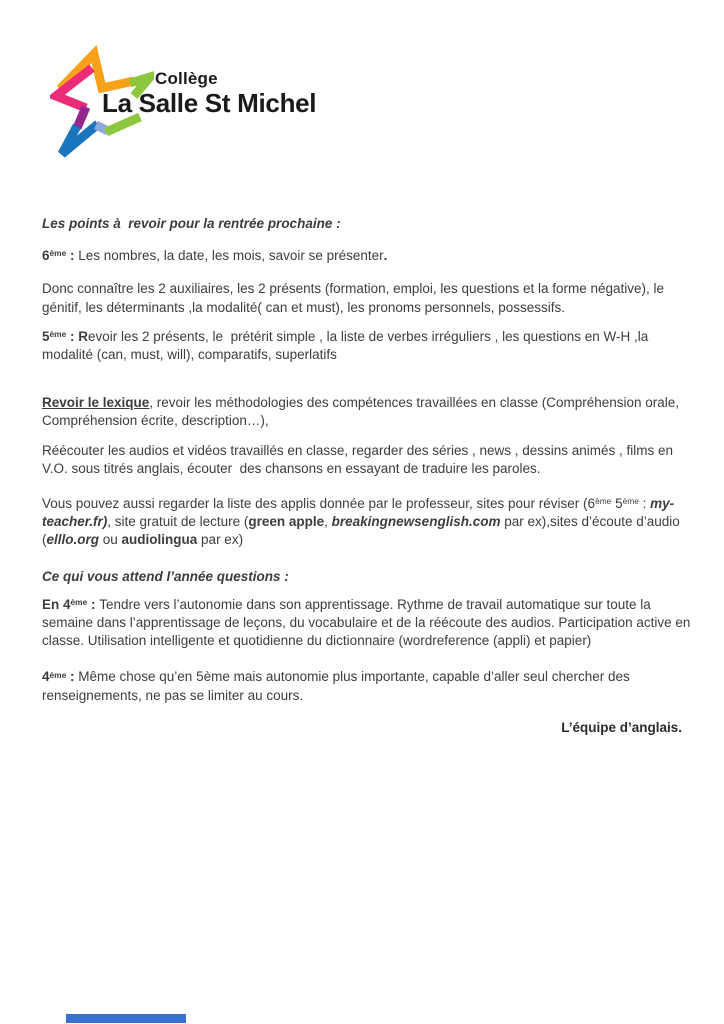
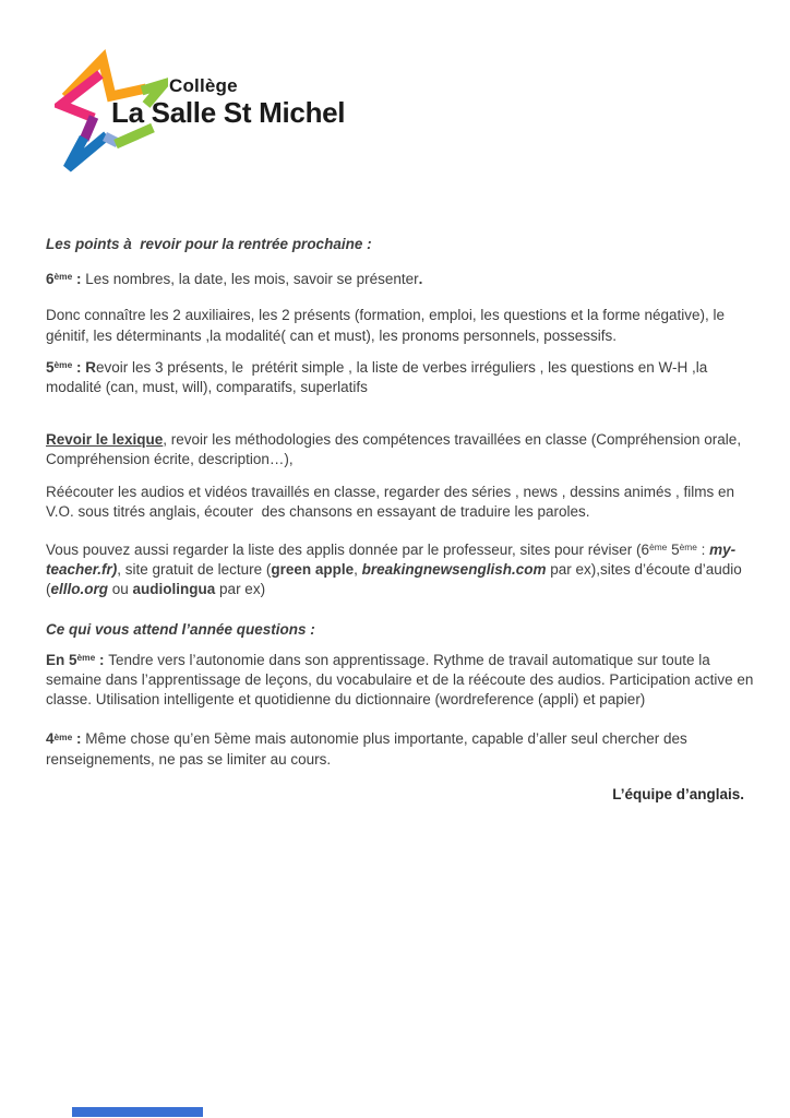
  Collège
  La Salle St Michel
  Les points à revoir pour la rentrée prochaine :
  6ème : Les nombres, la date, les mois, savoir se présenter.
  Donc connaître les 2 auxiliaires, les 2 présents (formation, emploi, les questions et la forme négative), le génitif, les déterminants ,la modalité( can et must), les pronoms personnels, possessifs.
- 5ème : Revoir les 2 présents, le prétérit simple , la liste de verbes irréguliers , les questions en W-H ,la modalité (can, must, will), comparatifs, superlatifs
+ 5ème : Revoir les 3 présents, le prétérit simple , la liste de verbes irréguliers , les questions en W-H ,la modalité (can, must, will), comparatifs, superlatifs
  Revoir le lexique, revoir les méthodologies des compétences travaillées en classe (Compréhension orale, Compréhension écrite, description…),
  Réécouter les audios et vidéos travaillés en classe, regarder des séries , news , dessins animés , films en V.O. sous titrés anglais, écouter des chansons en essayant de traduire les paroles.
  Vous pouvez aussi regarder la liste des applis donnée par le professeur, sites pour réviser (6ème 5ème : my-teacher.fr), site gratuit de lecture (green apple, breakingnewsenglish.com par ex),sites d’écoute d’audio (elllo.org ou audiolingua par ex)
  Ce qui vous attend l’année questions :
- En 4ème : Tendre vers l’autonomie dans son apprentissage. Rythme de travail automatique sur toute la semaine dans l’apprentissage de leçons, du vocabulaire et de la réécoute des audios. Participation active en classe. Utilisation intelligente et quotidienne du dictionnaire (wordreference (appli) et papier)
+ En 5ème : Tendre vers l’autonomie dans son apprentissage. Rythme de travail automatique sur toute la semaine dans l’apprentissage de leçons, du vocabulaire et de la réécoute des audios. Participation active en classe. Utilisation intelligente et quotidienne du dictionnaire (wordreference (appli) et papier)
  4ème : Même chose qu’en 5ème mais autonomie plus importante, capable d’aller seul chercher des renseignements, ne pas se limiter au cours.
  L’équipe d’anglais.
